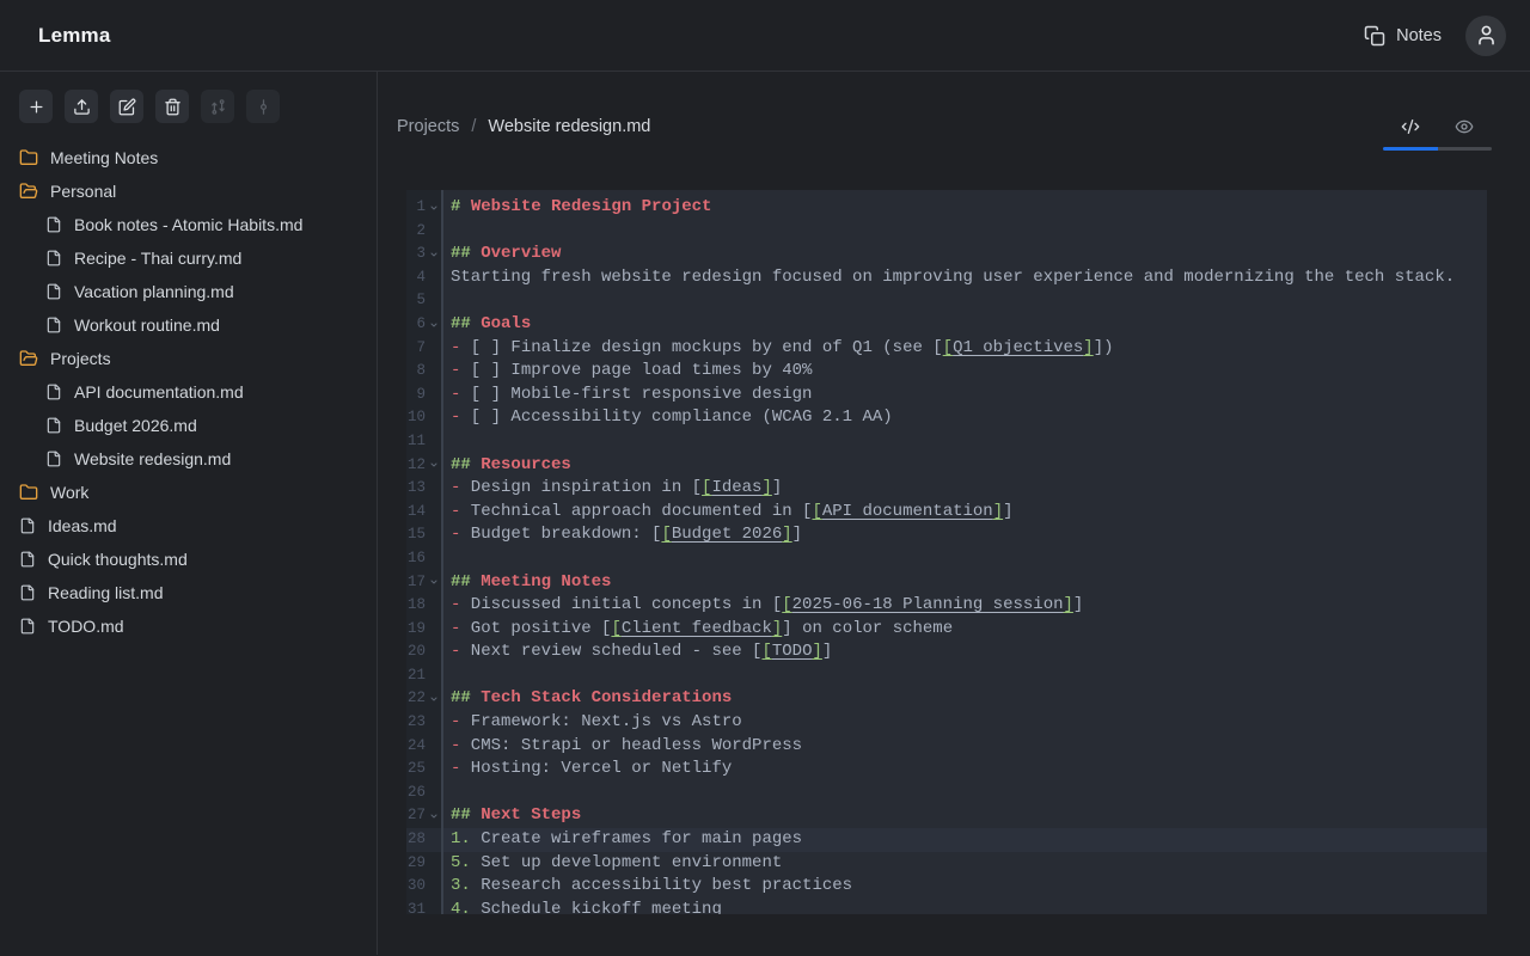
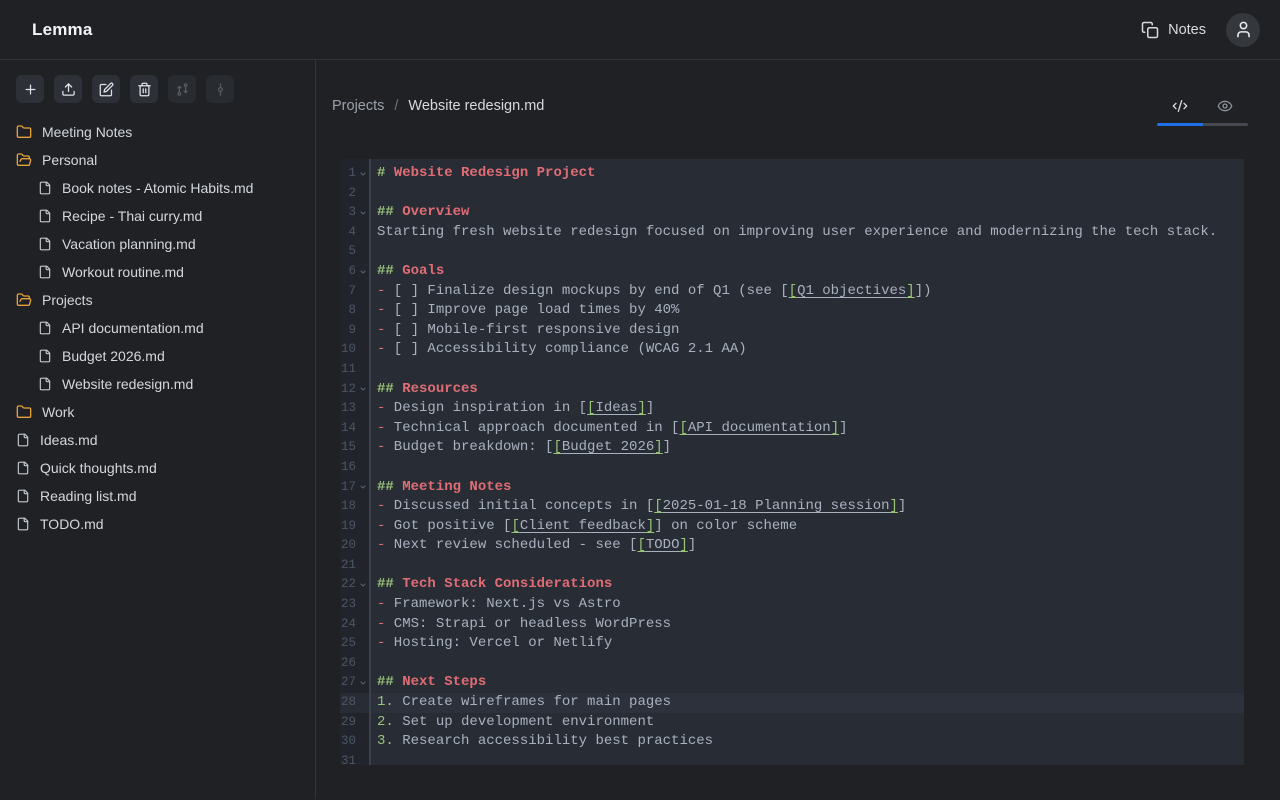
  Lemma
  Notes
  Meeting Notes
  Personal
  Book notes - Atomic Habits.md
  Recipe - Thai curry.md
  Vacation planning.md
  Workout routine.md
  Projects
  API documentation.md
  Budget 2026.md
  Website redesign.md
  Work
  Ideas.md
  Quick thoughts.md
  Reading list.md
  TODO.md
  Projects
  /
  Website redesign.md
  1
  2
  3
  4
  5
  6
  7
  8
  9
  10
  11
  12
  13
  14
  15
  16
  17
  18
  19
  20
  21
  22
  23
  24
  25
  26
  27
  28
  29
  30
  31
  # Website Redesign Project
  ## Overview
  Starting fresh website redesign focused on improving user experience and modernizing the tech stack.
  ## Goals
  - [ ] Finalize design mockups by end of Q1 (see [[Q1 objectives]])
  - [ ] Improve page load times by 40%
  - [ ] Mobile-first responsive design
  - [ ] Accessibility compliance (WCAG 2.1 AA)
  ## Resources
  - Design inspiration in [[Ideas]]
  - Technical approach documented in [[API documentation]]
  - Budget breakdown: [[Budget 2026]]
  ## Meeting Notes
- - Discussed initial concepts in [[2025-06-18 Planning session]]
+ - Discussed initial concepts in [[2025-01-18 Planning session]]
  - Got positive [[Client feedback]] on color scheme
  - Next review scheduled - see [[TODO]]
  ## Tech Stack Considerations
  - Framework: Next.js vs Astro
  - CMS: Strapi or headless WordPress
  - Hosting: Vercel or Netlify
  ## Next Steps
  1. Create wireframes for main pages
- 5. Set up development environment
+ 2. Set up development environment
  3. Research accessibility best practices
- 4. Schedule kickoff meeting
